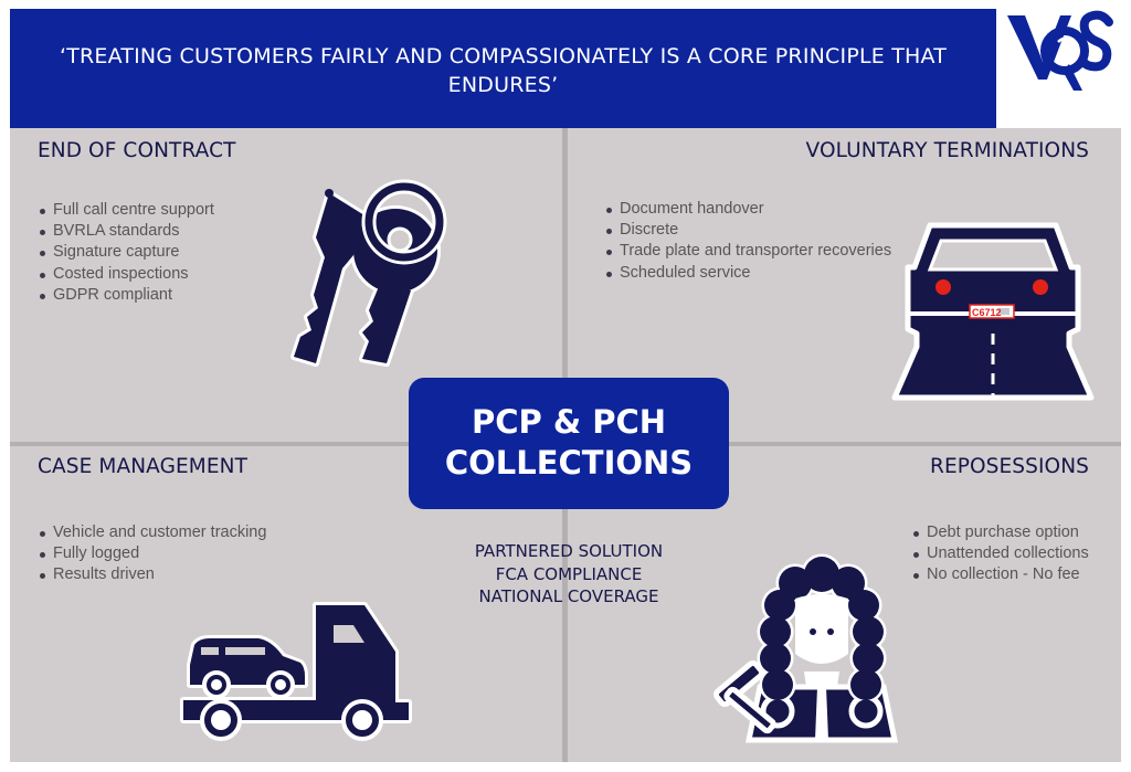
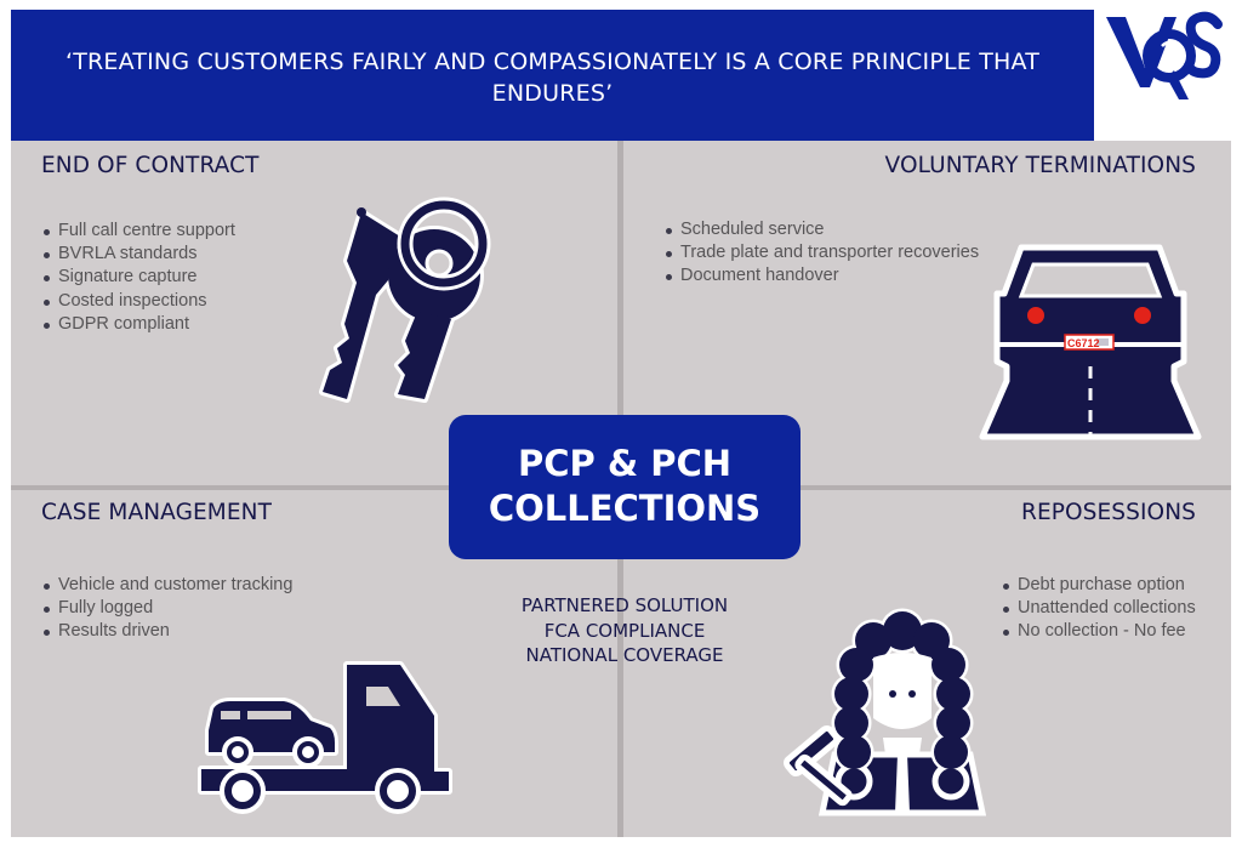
  ‘TREATING CUSTOMERS FAIRLY AND COMPASSIONATELY IS A CORE PRINCIPLE THAT
  ENDURES’
  END OF CONTRACT
  Full call centre support
  BVRLA standards
  Signature capture
  Costed inspections
  GDPR compliant
  VOLUNTARY TERMINATIONS
- Document handover
+ Scheduled service
- Discrete
  Trade plate and transporter recoveries
- Scheduled service
+ Document handover
  C6712
  PCP & PCH
  COLLECTIONS
  PARTNERED SOLUTION
  FCA COMPLIANCE
  NATIONAL COVERAGE
  CASE MANAGEMENT
  Vehicle and customer tracking
  Fully logged
  Results driven
  REPOSESSIONS
  Debt purchase option
  Unattended collections
  No collection - No fee
